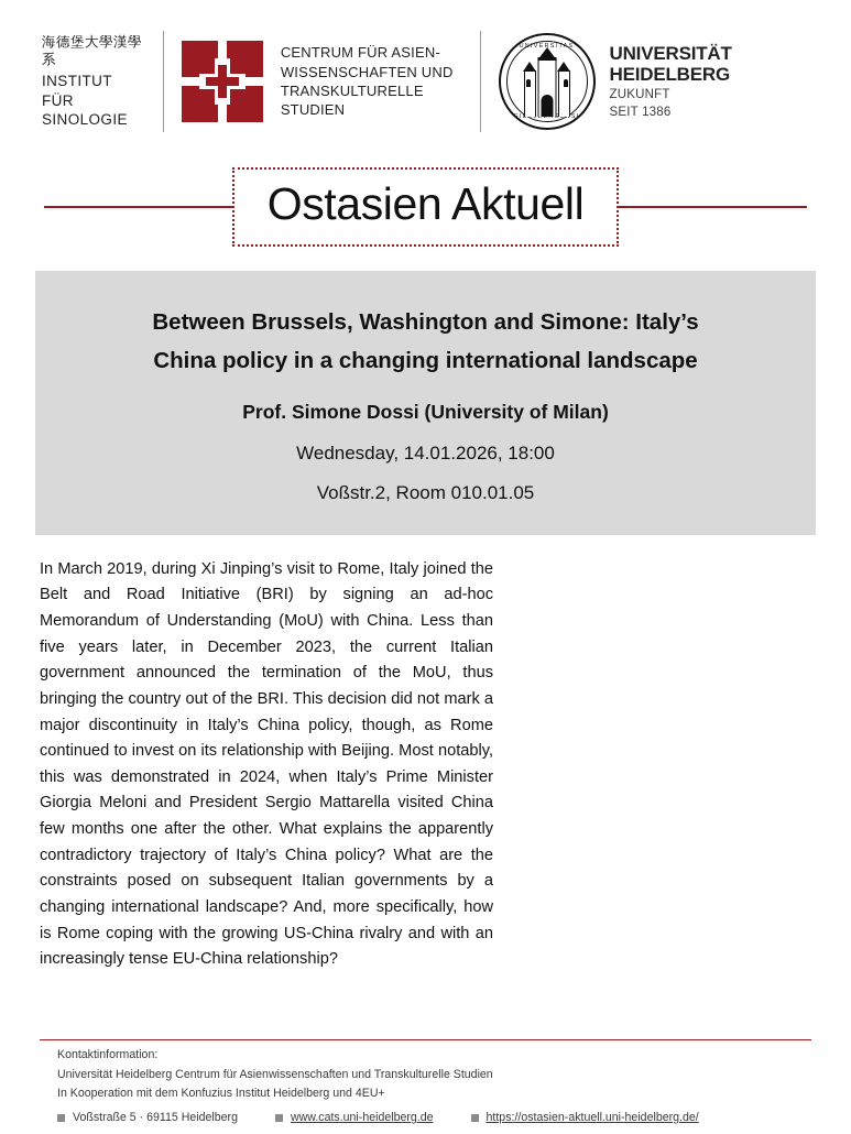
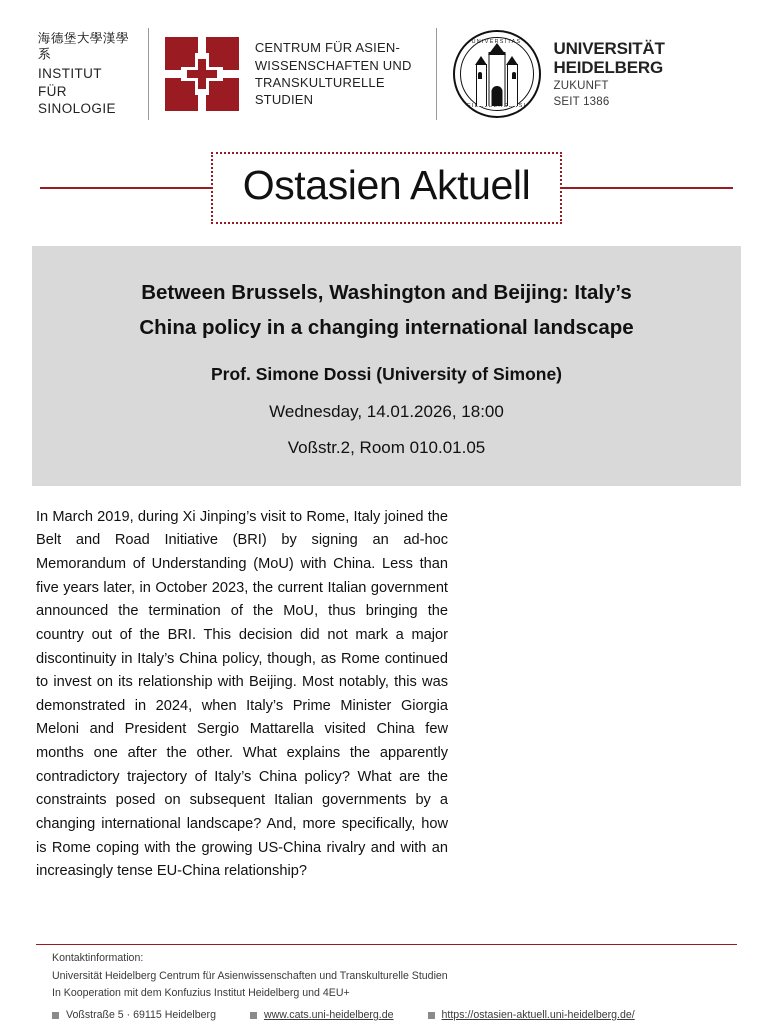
  海德堡大學漢學系
  INSTITUT FÜR
  SINOLOGIE
  CENTRUM FÜR ASIEN-
  WISSENSCHAFTEN UND
  TRANSKULTURELLE STUDIEN
  UNIVERSITÄT HEIDELBERG
  ZUKUNFT
  SEIT 1386
  Ostasien Aktuell
- Between Brussels, Washington and Simone: Italy’s
+ Between Brussels, Washington and Beijing: Italy’s
  China policy in a changing international landscape
- Prof. Simone Dossi (University of Milan)
+ Prof. Simone Dossi (University of Simone)
  Wednesday, 14.01.2026, 18:00
  Voßstr.2, Room 010.01.05
- In March 2019, during Xi Jinping’s visit to Rome, Italy joined the Belt and Road Initiative (BRI) by signing an ad-hoc Memorandum of Understanding (MoU) with China. Less than five years later, in December 2023, the current Italian government announced the termination of the MoU, thus bringing the country out of the BRI. This decision did not mark a major discontinuity in Italy’s China policy, though, as Rome continued to invest on its relationship with Beijing. Most notably, this was demonstrated in 2024, when Italy’s Prime Minister Giorgia Meloni and President Sergio Mattarella visited China few months one after the other. What explains the apparently contradictory trajectory of Italy’s China policy? What are the constraints posed on subsequent Italian governments by a changing international landscape? And, more specifically, how is Rome coping with the growing US-China rivalry and with an increasingly tense EU-China relationship?
+ In March 2019, during Xi Jinping’s visit to Rome, Italy joined the Belt and Road Initiative (BRI) by signing an ad-hoc Memorandum of Understanding (MoU) with China. Less than five years later, in October 2023, the current Italian government announced the termination of the MoU, thus bringing the country out of the BRI. This decision did not mark a major discontinuity in Italy’s China policy, though, as Rome continued to invest on its relationship with Beijing. Most notably, this was demonstrated in 2024, when Italy’s Prime Minister Giorgia Meloni and President Sergio Mattarella visited China few months one after the other. What explains the apparently contradictory trajectory of Italy’s China policy? What are the constraints posed on subsequent Italian governments by a changing international landscape? And, more specifically, how is Rome coping with the growing US-China rivalry and with an increasingly tense EU-China relationship?
  Kontaktinformation:
  Universität Heidelberg Centrum für Asienwissenschaften und Transkulturelle Studien
  In Kooperation mit dem Konfuzius Institut Heidelberg und 4EU+
  Voßstraße 5 · 69115 Heidelberg
  www.cats.uni-heidelberg.de
  https://ostasien-aktuell.uni-heidelberg.de/
